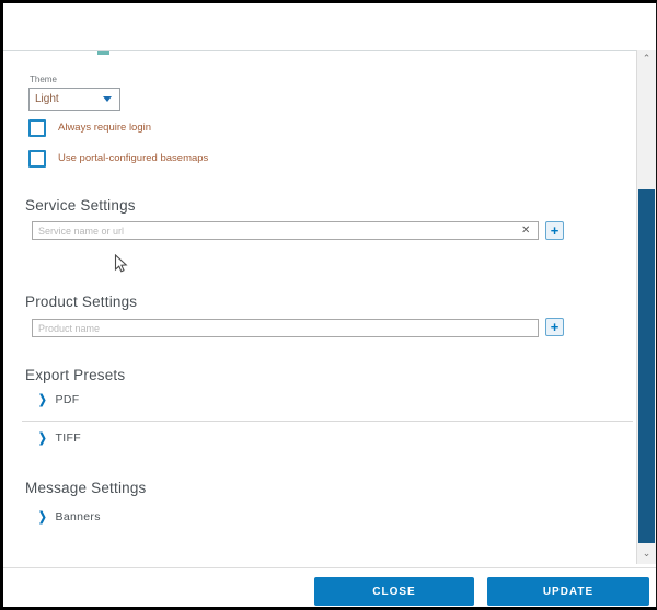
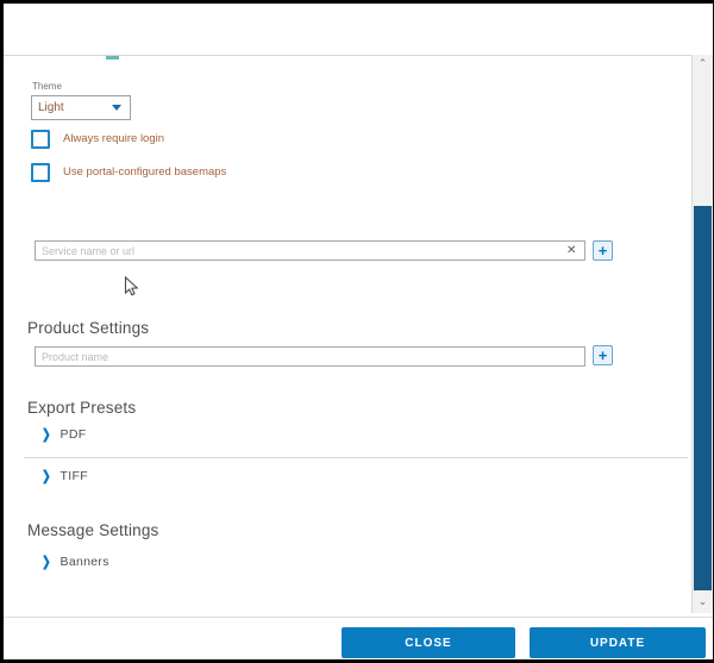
  Theme
  Light
  Always require login
  Use portal-configured basemaps
- Service Settings
  Service name or url
  ✕
  +
  Product Settings
  Product name
  +
  Export Presets
  ❯
  PDF
  ❯
  TIFF
  Message Settings
  ❯
  Banners
  ⌃
  ⌄
  CLOSE
  UPDATE
